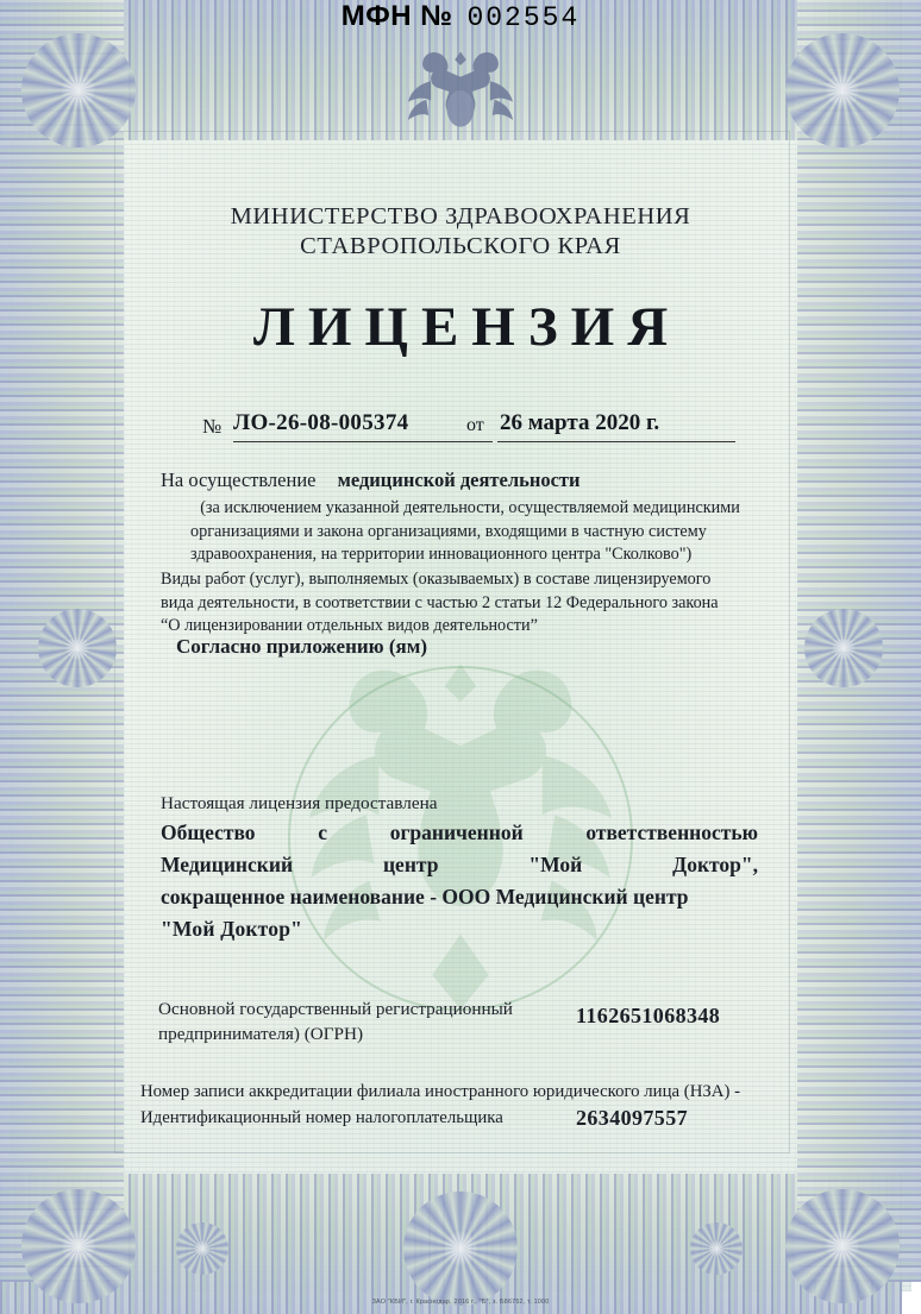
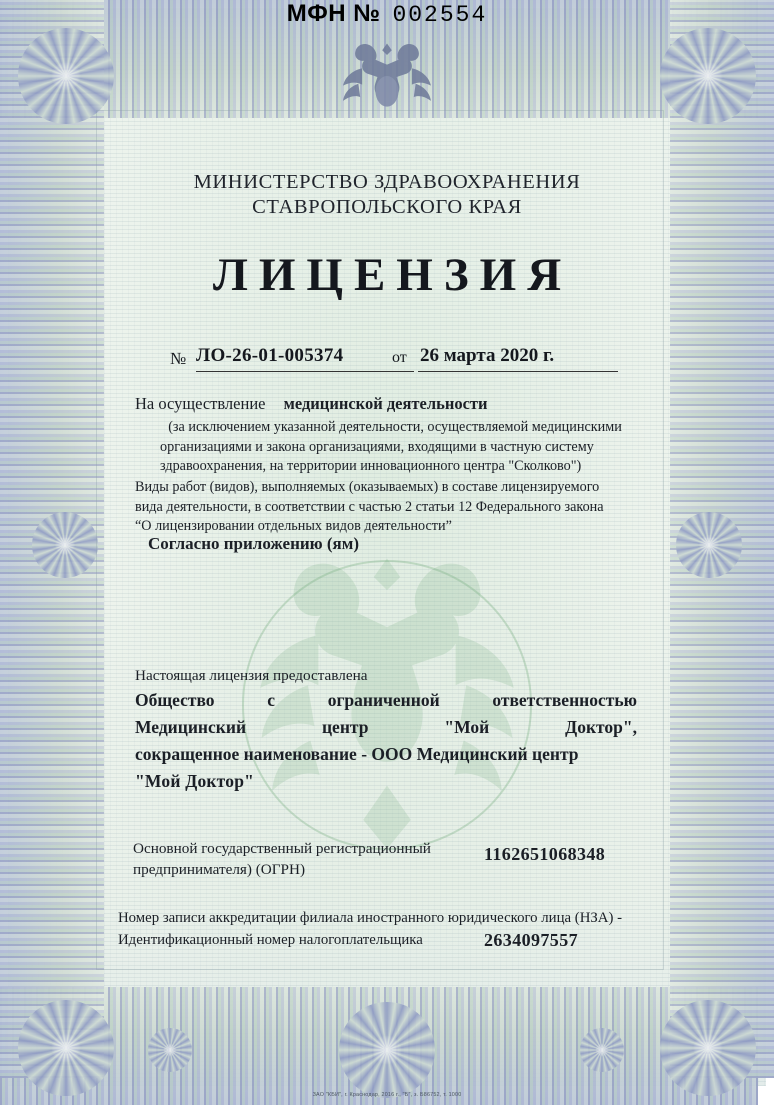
  МИНИСТЕРСТВО ЗДРАВООХРАНЕНИЯ
  СТАВРОПОЛЬСКОГО КРАЯ
  ЛИЦЕНЗИЯ
  №
- ЛО-26-08-005374
+ ЛО-26-01-005374
  от
  26 марта 2020 г.
  На осуществление медицинской деятельности
  (за исключением указанной деятельности, осуществляемой медицинскими
  организациями и закона организациями, входящими в частную систему
  здравоохранения, на территории инновационного центра "Сколково")
- Виды работ (услуг), выполняемых (оказываемых) в составе лицензируемого
+ Виды работ (видов), выполняемых (оказываемых) в составе лицензируемого
  вида деятельности, в соответствии с частью 2 статьи 12 Федерального закона
  “О лицензировании отдельных видов деятельности”
  Согласно приложению (ям)
  Настоящая лицензия предоставлена
  Общество
  с
  ограниченной
  ответственностью
  Медицинский
  центр
  "Мой
  Доктор",
  сокращенное наименование - ООО Медицинский центр
  "Мой Доктор"
  Основной государственный регистрационный
  предпринимателя) (ОГРН)
  1162651068348
  Номер записи аккредитации филиала иностранного юридического лица (НЗА) -
  Идентификационный номер налогоплательщика
  2634097557
  МФН № 002554
